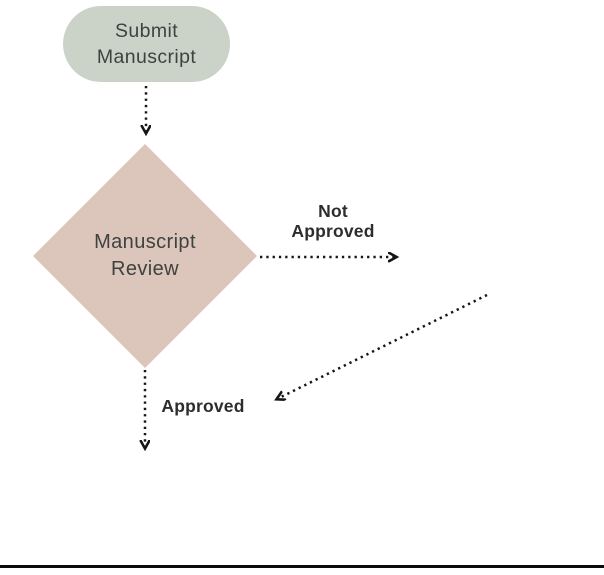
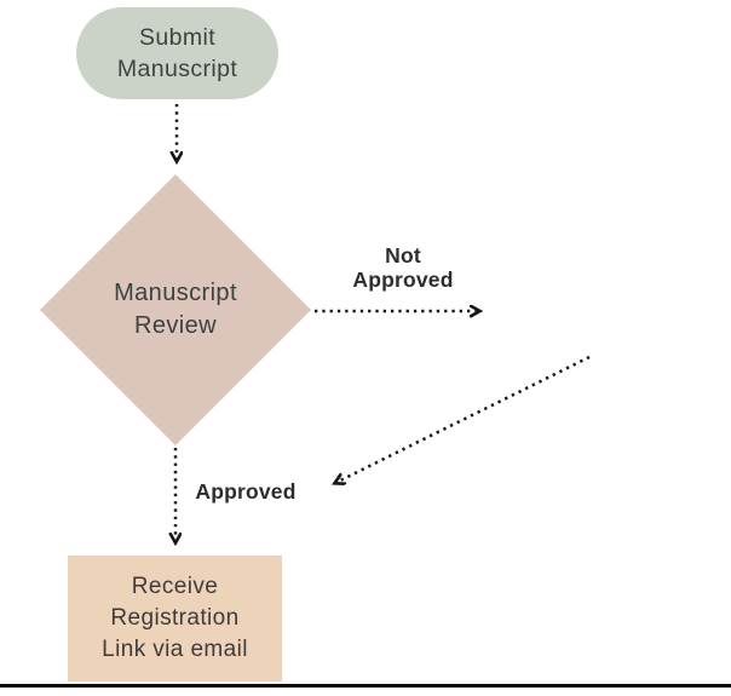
  Submit
  Manuscript
  Manuscript
  Review
+ Receive
+ Registration
+ Link via email
  Not
  Approved
  Approved
